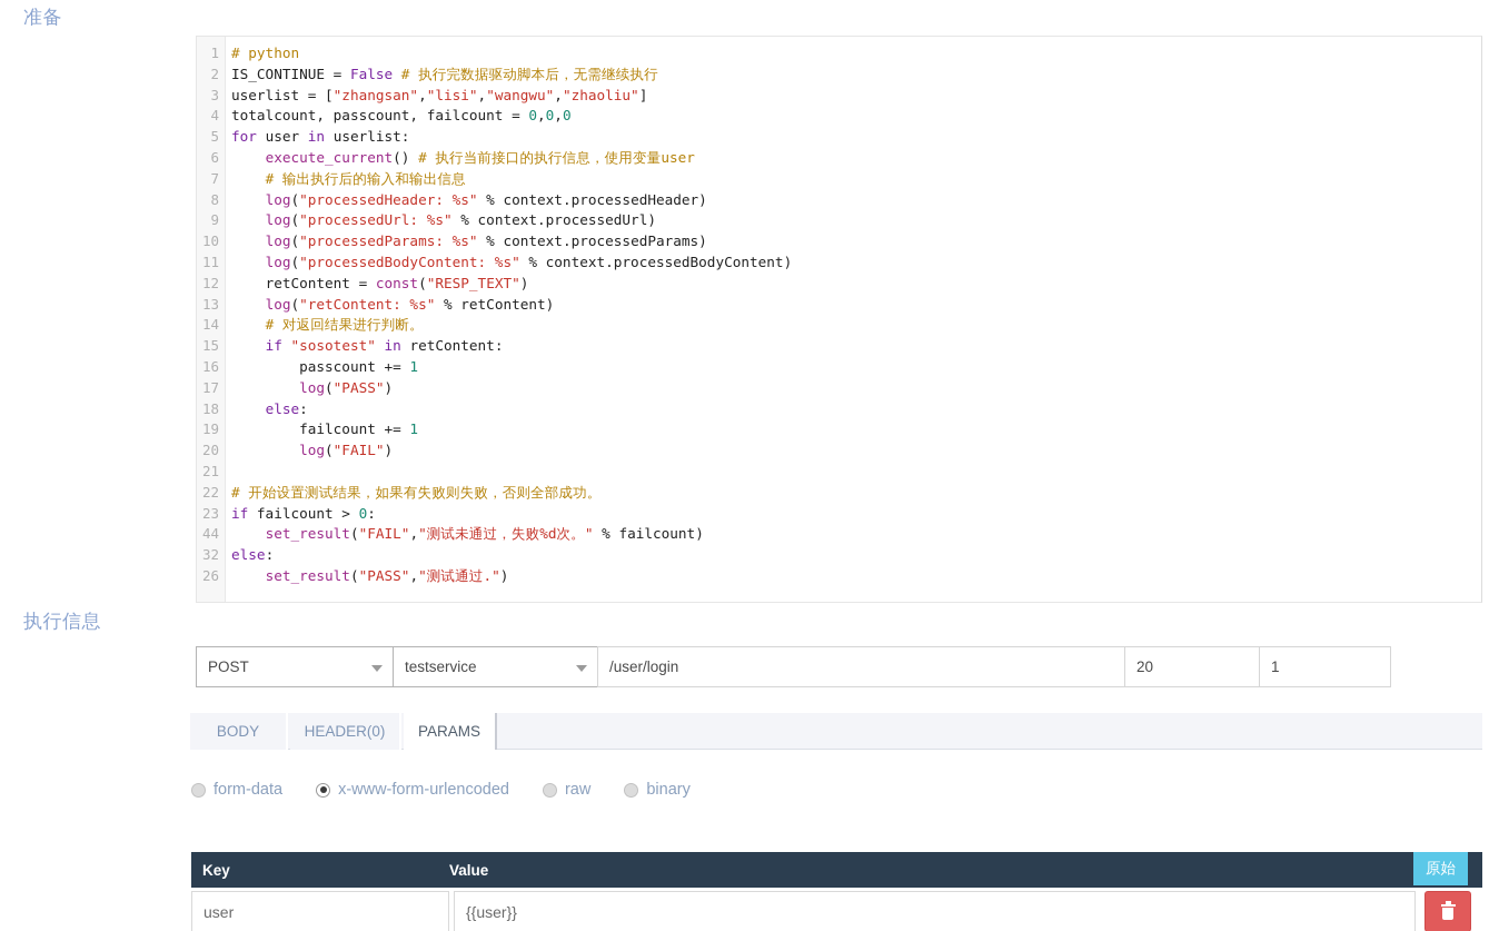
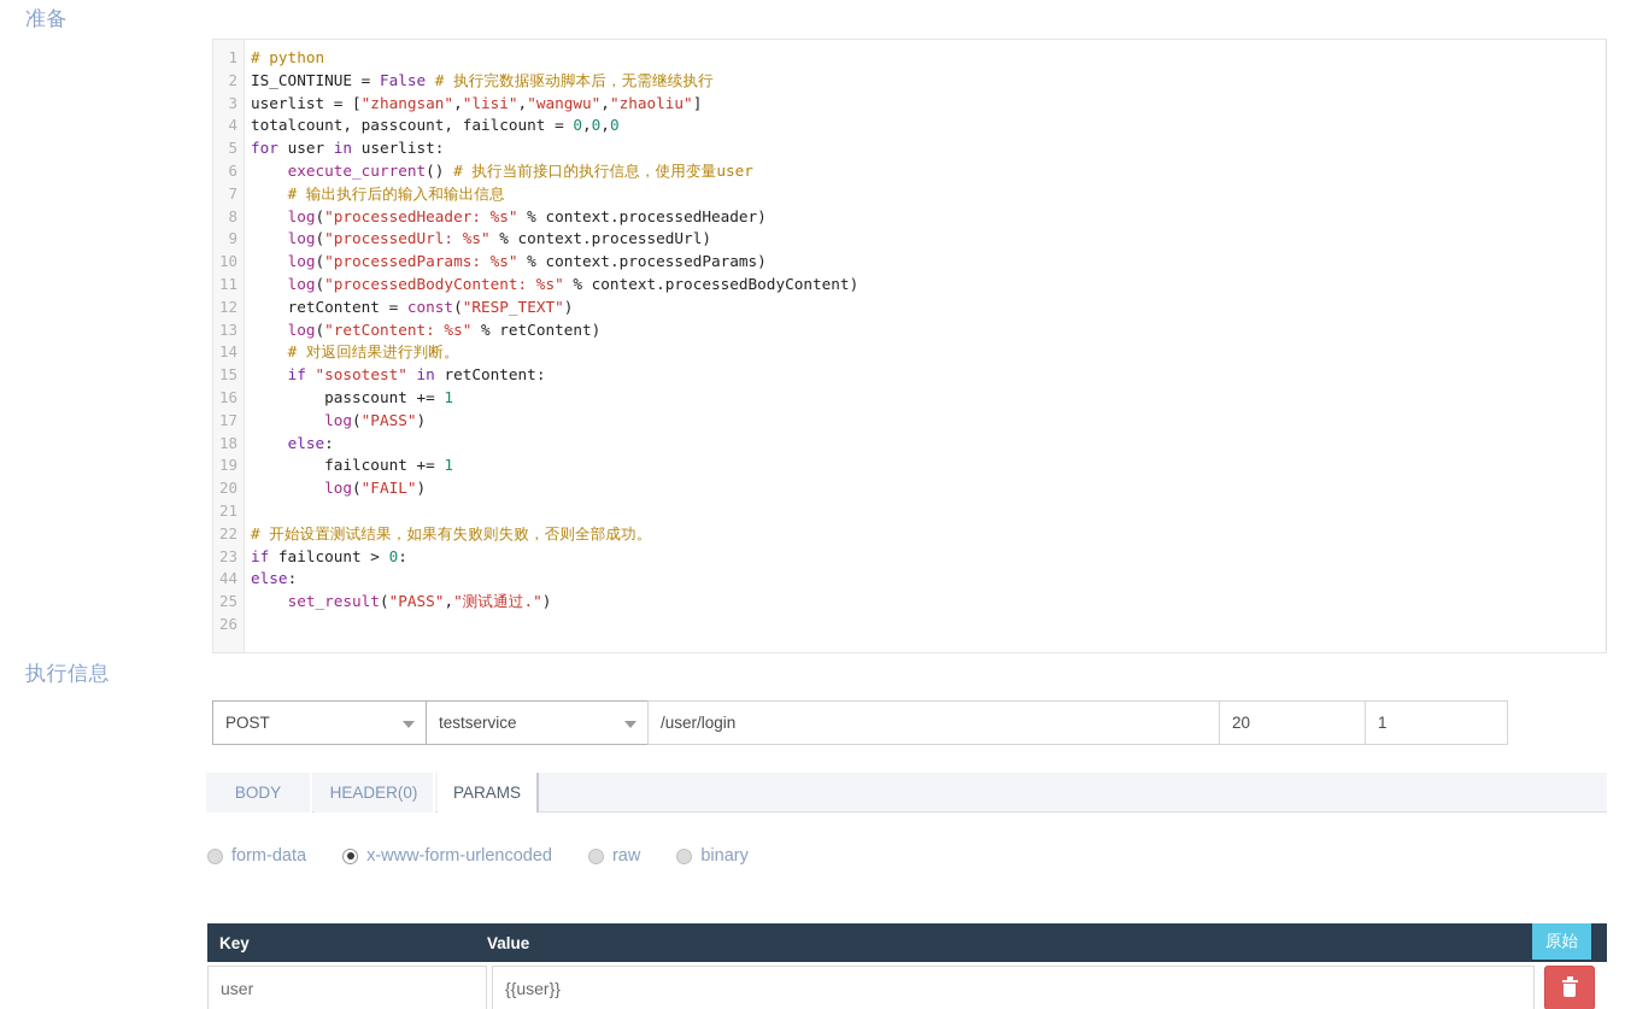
  准备
  执行信息
  1
  2
  3
  4
  5
  6
  7
  8
  9
  10
  11
  12
  13
  14
  15
  16
  17
  18
  19
  20
  21
  22
  23
  44
- 32
+ 25
  26
  # python
  IS_CONTINUE = False # 执行完数据驱动脚本后，无需继续执行
  userlist = ["zhangsan","lisi","wangwu","zhaoliu"]
  totalcount, passcount, failcount = 0,0,0
  for user in userlist:
  execute_current() # 执行当前接口的执行信息，使用变量user
  # 输出执行后的输入和输出信息
  log("processedHeader: %s" % context.processedHeader)
  log("processedUrl: %s" % context.processedUrl)
  log("processedParams: %s" % context.processedParams)
  log("processedBodyContent: %s" % context.processedBodyContent)
  retContent = const("RESP_TEXT")
  log("retContent: %s" % retContent)
  # 对返回结果进行判断。
  if "sosotest" in retContent:
  passcount += 1
  log("PASS")
  else:
  failcount += 1
  log("FAIL")
  # 开始设置测试结果，如果有失败则失败，否则全部成功。
  if failcount > 0:
- set_result("FAIL","测试未通过，失败%d次。" % failcount)
  else:
  set_result("PASS","测试通过.")
  POST
  testservice
  /user/login
  20
  1
  BODY
  HEADER(0)
  PARAMS
  form-data
  x-www-form-urlencoded
  raw
  binary
  Key
  Value
  原始
  user
  {{user}}
